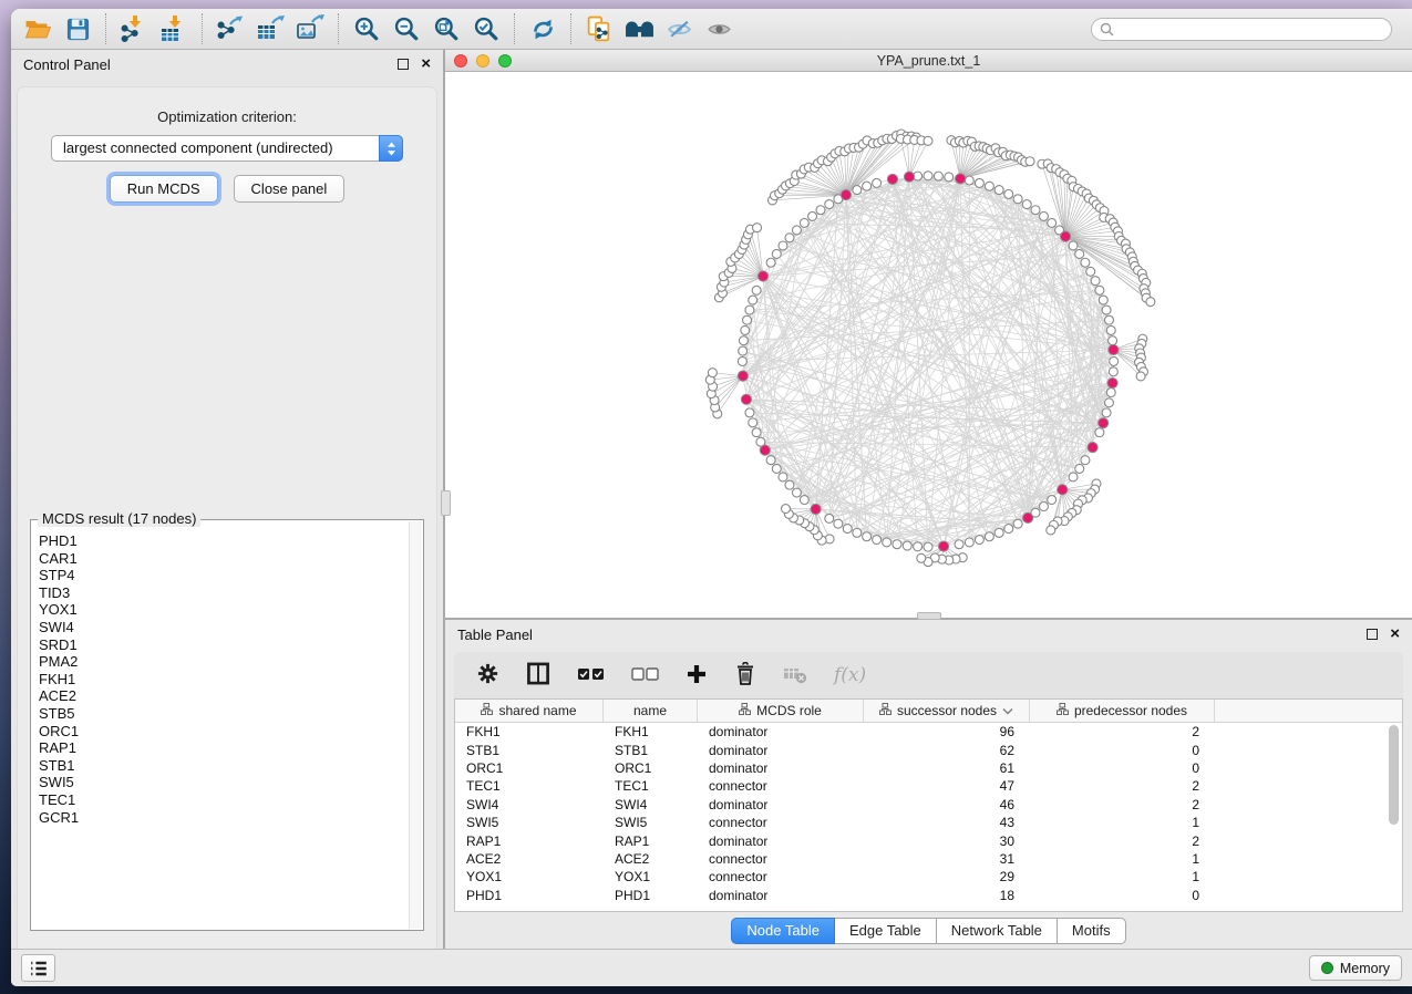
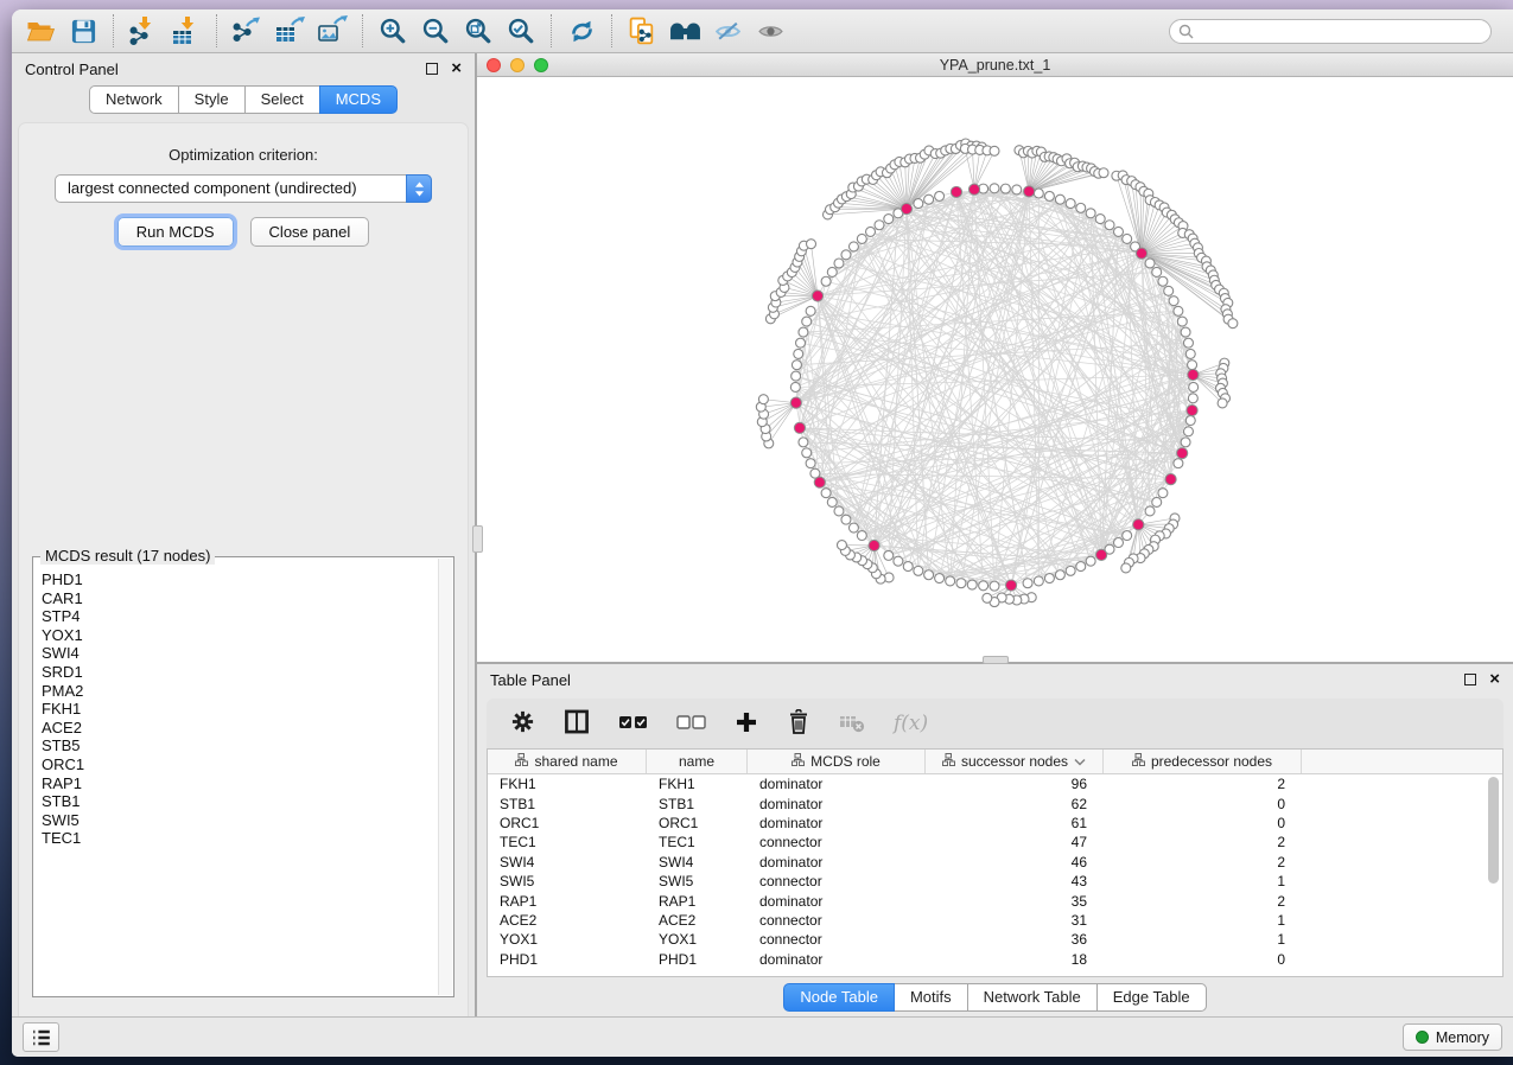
  Control Panel
  ×
+ Network
+ Style
+ Select
+ MCDS
  Optimization criterion:
  largest connected component (undirected)
  Run MCDS
  Close panel
  MCDS result (17 nodes)
  PHD1
  CAR1
  STP4
- TID3
  YOX1
  SWI4
  SRD1
  PMA2
  FKH1
  ACE2
  STB5
  ORC1
  RAP1
  STB1
  SWI5
  TEC1
- GCR1
  YPA_prune.txt_1
  Table Panel
  ×
  f(x)
  shared name
  name
  MCDS role
  successor nodes
  predecessor nodes
  FKH1
  FKH1
  dominator
  96
  2
  STB1
  STB1
  dominator
  62
  0
  ORC1
  ORC1
  dominator
  61
  0
  TEC1
  TEC1
  connector
  47
  2
  SWI4
  SWI4
  dominator
  46
  2
  SWI5
  SWI5
  connector
  43
  1
  RAP1
  RAP1
  dominator
- 30
+ 35
  2
  ACE2
  ACE2
  connector
  31
  1
  YOX1
  YOX1
  connector
- 29
+ 36
  1
  PHD1
  PHD1
  dominator
  18
  0
  Node Table
- Edge Table
+ Motifs
  Network Table
- Motifs
+ Edge Table
  Memory
